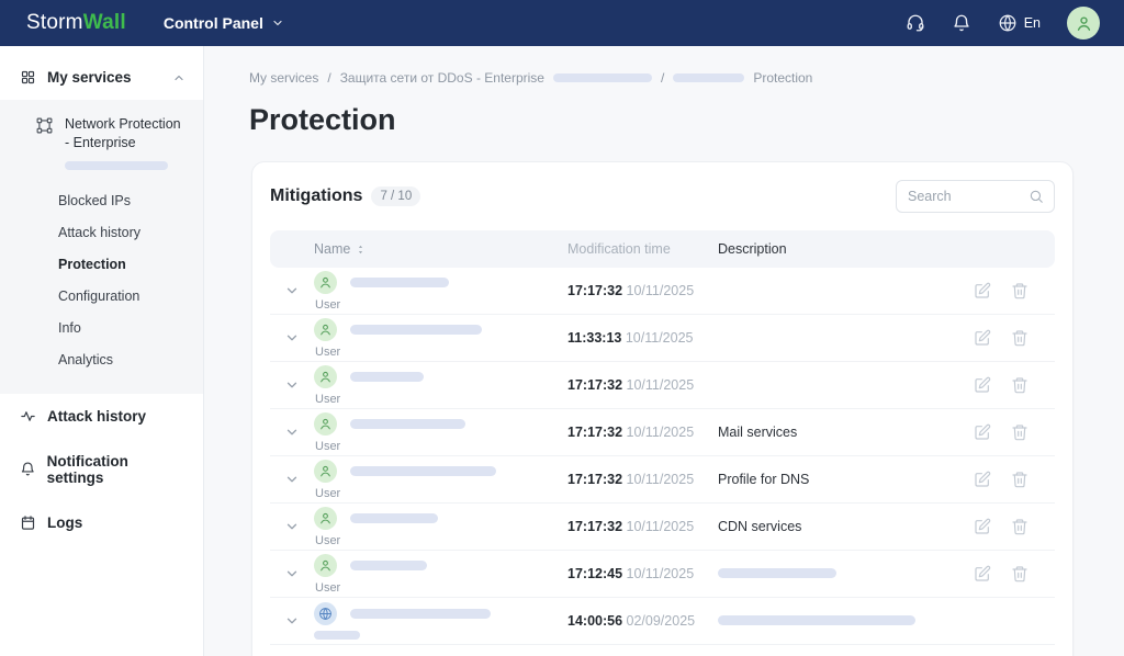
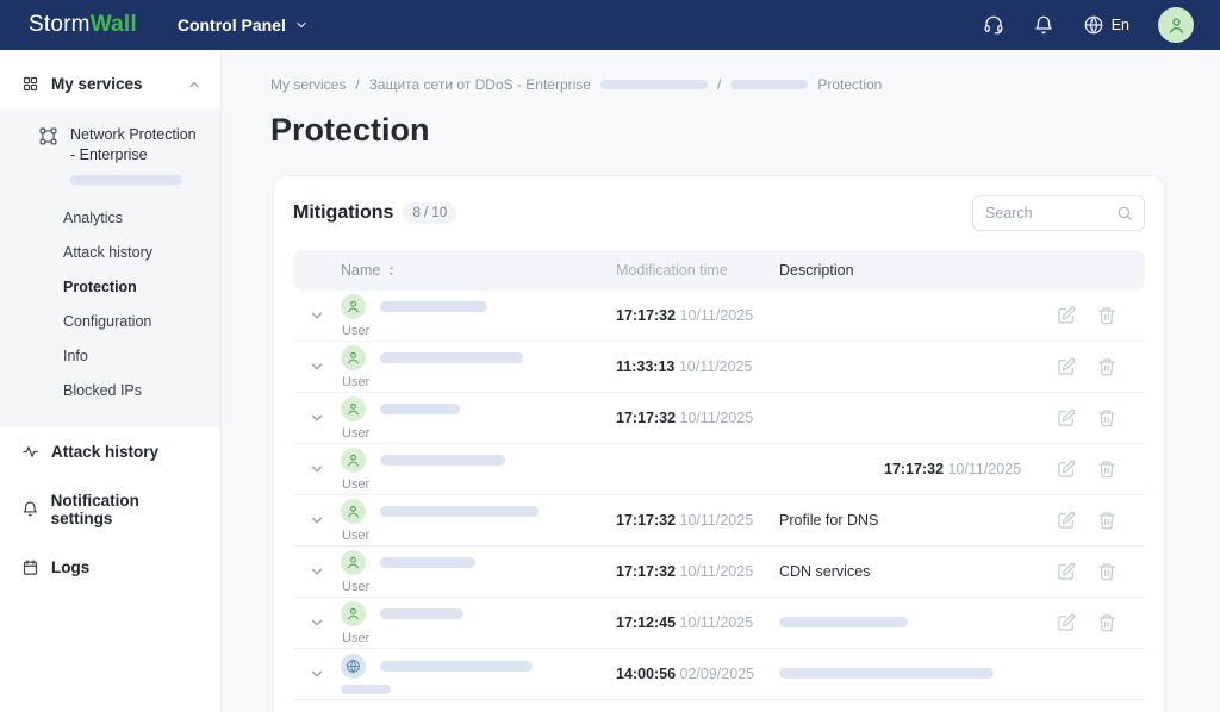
  StormWall
  Control Panel
  En
  My services
  Network Protection - Enterprise
- Blocked IPs
+ Analytics
  Attack history
  Protection
  Configuration
  Info
- Analytics
+ Blocked IPs
  Attack history
  Notification settings
  Logs
  My services
  /
  Защита сети от DDoS - Enterprise
  /
  Protection
  Protection
  Mitigations
- 7 / 10
+ 8 / 10
  Search
  Name
  Modification time
  Description
  User
  17:17:32 10/11/2025
  User
  11:33:13 10/11/2025
  User
  17:17:32 10/11/2025
  User
  17:17:32 10/11/2025
- Mail services
  User
  17:17:32 10/11/2025
  Profile for DNS
  User
  17:17:32 10/11/2025
  CDN services
  User
  17:12:45 10/11/2025
  14:00:56 02/09/2025
